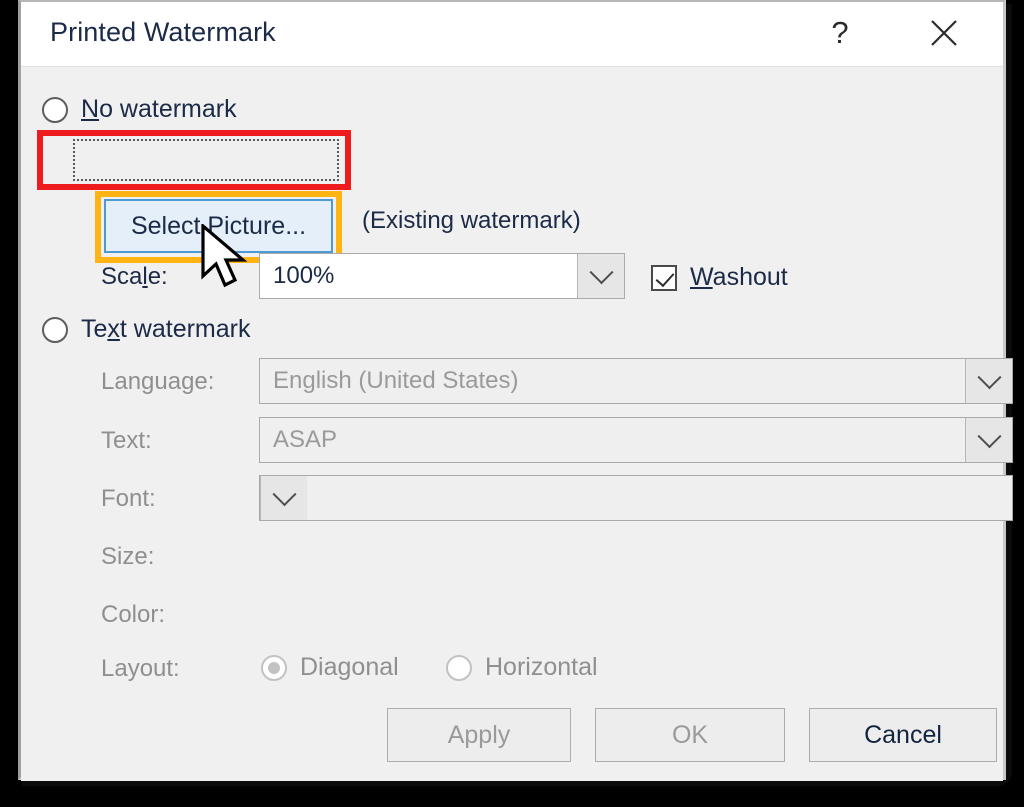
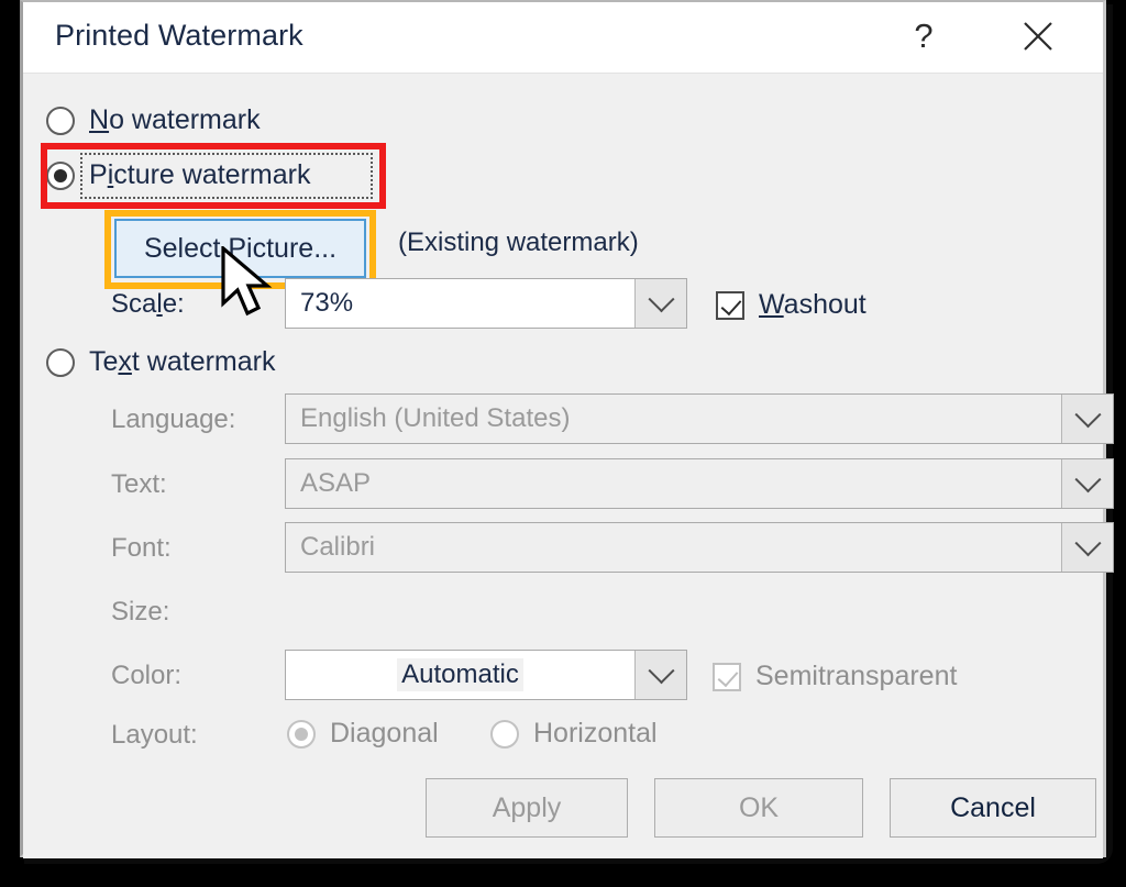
  Printed Watermark
  ?
  No watermark
+ Picture watermark
  Select Picture...
  (Existing watermark)
  Scale:
- 100%
+ 73%
  Washout
  Text watermark
  Language:
  English (United States)
  Text:
  ASAP
  Font:
+ Calibri
  Size:
  Color:
+ Automatic
+ Semitransparent
  Layout:
  Diagonal
  Horizontal
  Apply
  OK
  Cancel
